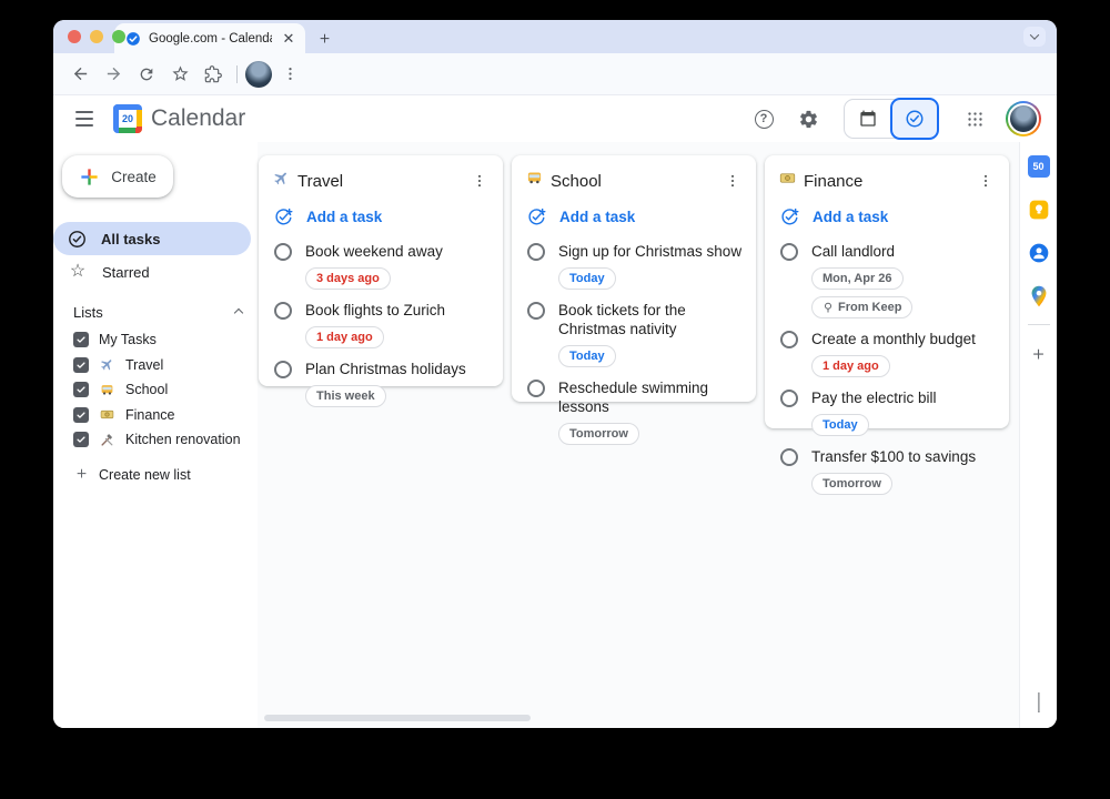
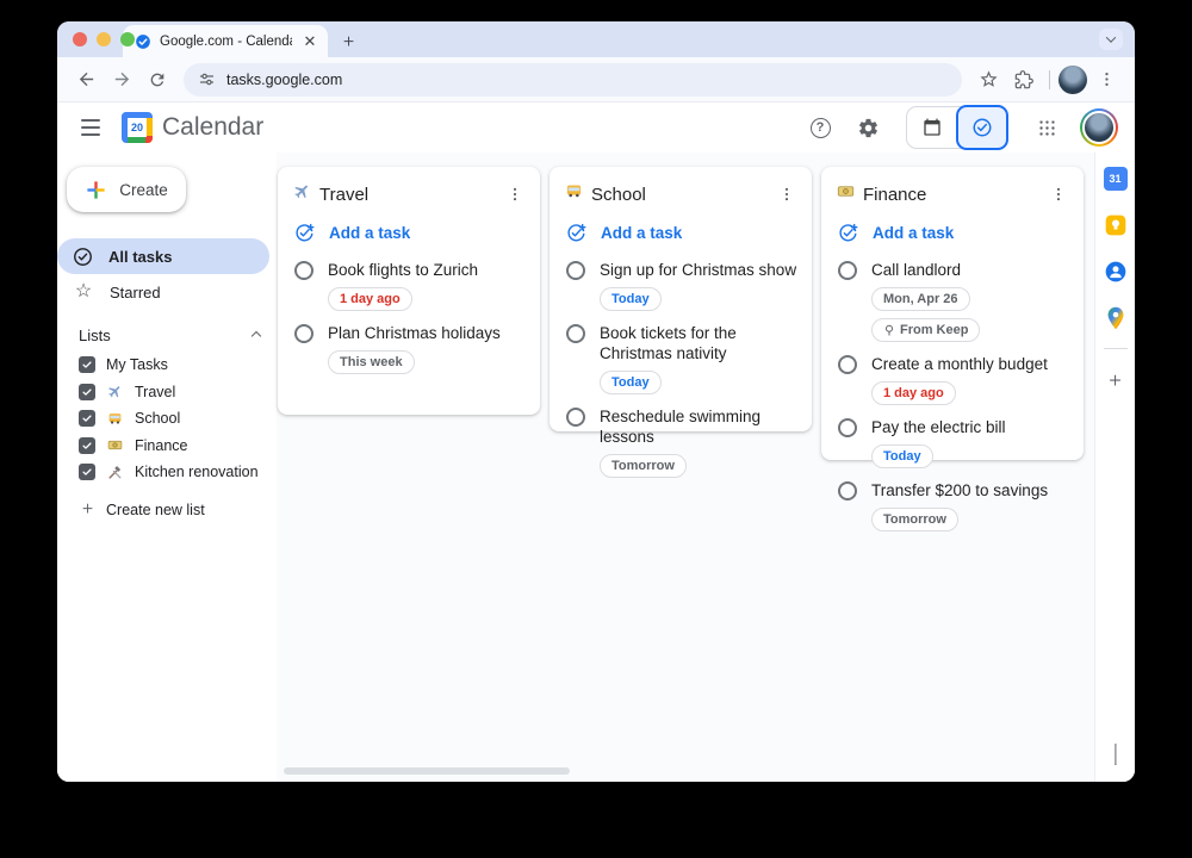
  ✕
  ＋
+ tasks.google.com
  20
  Calendar
  ?
  Create
  All tasks
  ☆
  Starred
  Lists
  My Tasks
  Travel
  School
  Finance
  Kitchen renovation
  ＋
  Create new list
  Travel
  Add a task
- Book weekend away
- 3 days ago
  Book flights to Zurich
  1 day ago
  Plan Christmas holidays
  This week
  School
  Add a task
  Sign up for Christmas show
  Today
  Book tickets for the Christmas nativity
  Today
  Reschedule swimming lessons
  Tomorrow
  Finance
  Add a task
  Call landlord
  Mon, Apr 26
  From Keep
  Create a monthly budget
  1 day ago
  Pay the electric bill
  Today
- Transfer $100 to savings
+ Transfer $200 to savings
  Tomorrow
- 50
+ 31
  ＋
